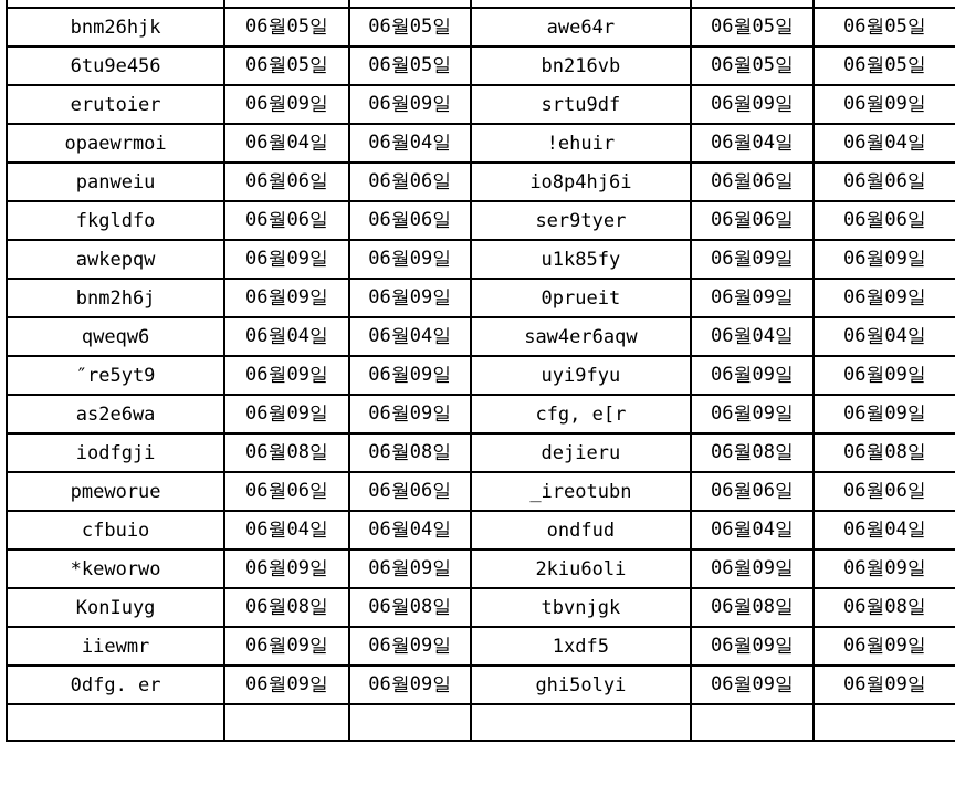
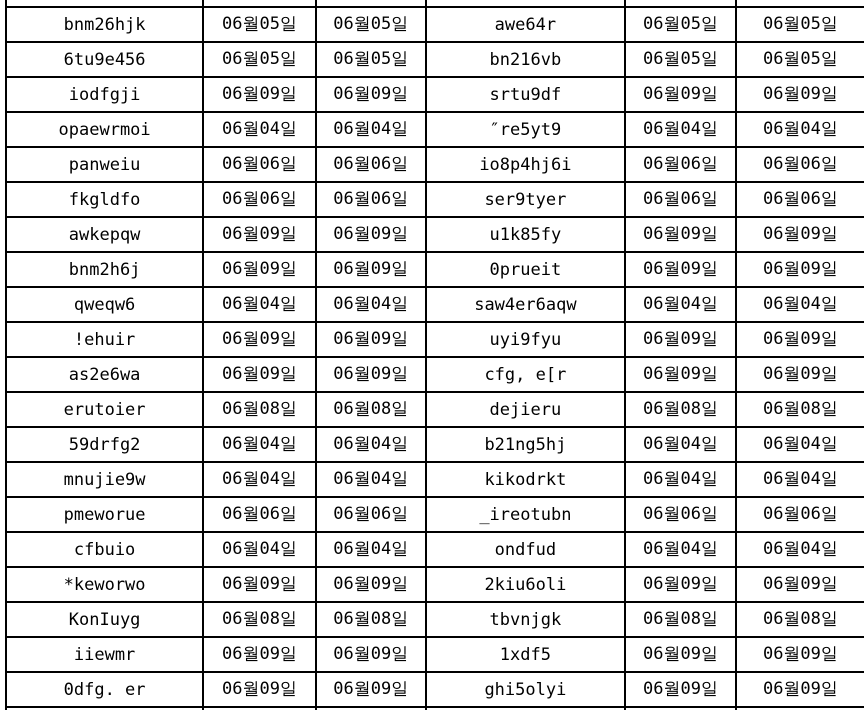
  bnm26hjk	06월05일	06월05일	awe64r	06월05일	06월05일
  6tu9e456	06월05일	06월05일	bn216vb	06월05일	06월05일
- erutoier	06월09일	06월09일	srtu9df	06월09일	06월09일
+ iodfgji	06월09일	06월09일	srtu9df	06월09일	06월09일
- opaewrmoi	06월04일	06월04일	!ehuir	06월04일	06월04일
+ opaewrmoi	06월04일	06월04일	″re5yt9	06월04일	06월04일
  panweiu	06월06일	06월06일	io8p4hj6i	06월06일	06월06일
  fkgldfo	06월06일	06월06일	ser9tyer	06월06일	06월06일
  awkepqw	06월09일	06월09일	u1k85fy	06월09일	06월09일
  bnm2h6j	06월09일	06월09일	0prueit	06월09일	06월09일
  qweqw6	06월04일	06월04일	saw4er6aqw	06월04일	06월04일
- ″re5yt9	06월09일	06월09일	uyi9fyu	06월09일	06월09일
+ !ehuir	06월09일	06월09일	uyi9fyu	06월09일	06월09일
  as2e6wa	06월09일	06월09일	cfg, e[r	06월09일	06월09일
- iodfgji	06월08일	06월08일	dejieru	06월08일	06월08일
+ erutoier	06월08일	06월08일	dejieru	06월08일	06월08일
+ 59drfg2	06월04일	06월04일	b21ng5hj	06월04일	06월04일
+ mnujie9w	06월04일	06월04일	kikodrkt	06월04일	06월04일
  pmeworue	06월06일	06월06일	_ireotubn	06월06일	06월06일
  cfbuio	06월04일	06월04일	ondfud	06월04일	06월04일
  *keworwo	06월09일	06월09일	2kiu6oli	06월09일	06월09일
  KonIuyg	06월08일	06월08일	tbvnjgk	06월08일	06월08일
  iiewmr	06월09일	06월09일	1xdf5	06월09일	06월09일
  0dfg. er	06월09일	06월09일	ghi5olyi	06월09일	06월09일
